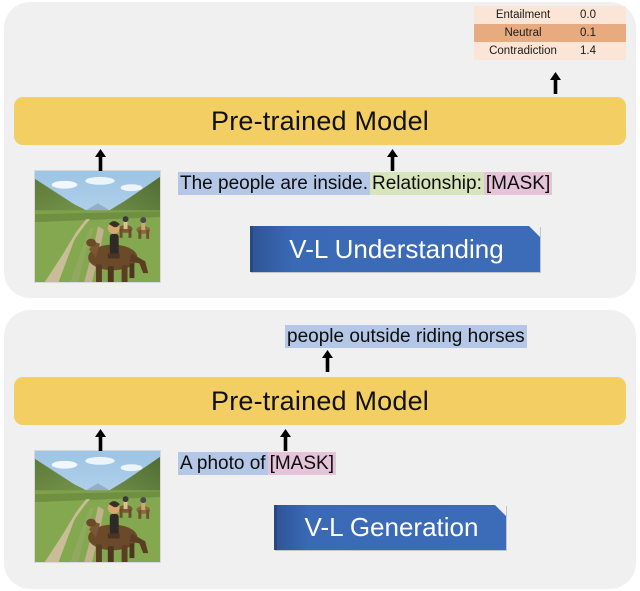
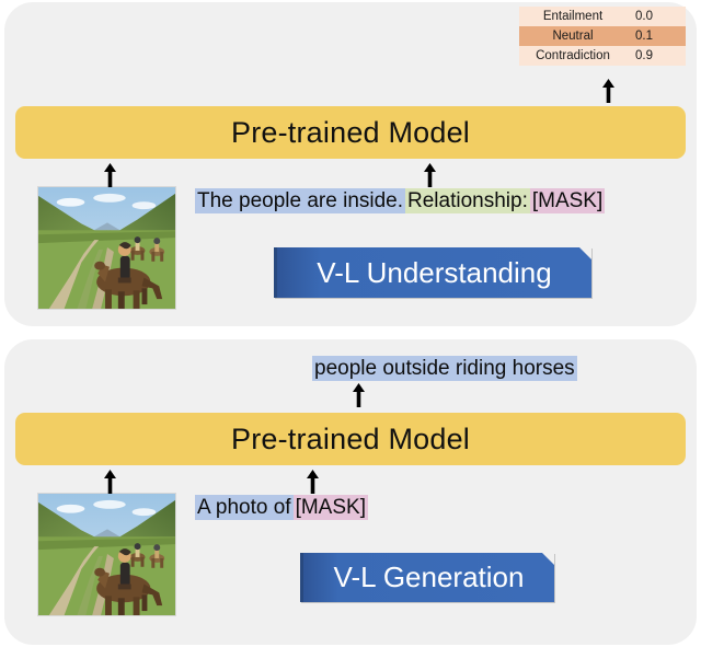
  Entailment	0.0
  Neutral	0.1
- Contradiction	1.4
+ Contradiction	0.9
  Pre-trained Model
  The people are inside. Relationship: [MASK]
  V-L Understanding
  people outside riding horses
  Pre-trained Model
  A photo of [MASK]
  V-L Generation
